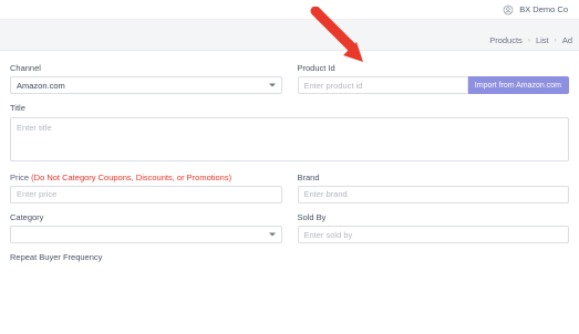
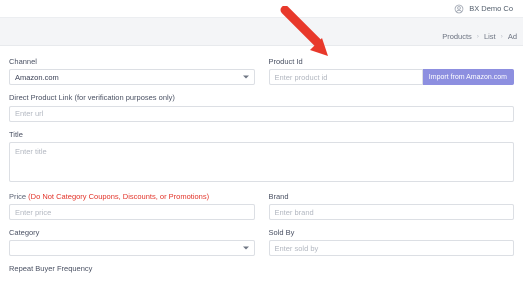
  BX Demo Co
  Products
  List
  Ad
  Channel
  Amazon.com
  Product Id
  Enter product id
+ Direct Product Link (for verification purposes only)
+ Enter url
  Title
  Enter title
  Price (Do Not Category Coupons, Discounts, or Promotions)
  Enter price
  Brand
  Enter brand
  Category
  Sold By
  Enter sold by
  Repeat Buyer Frequency
